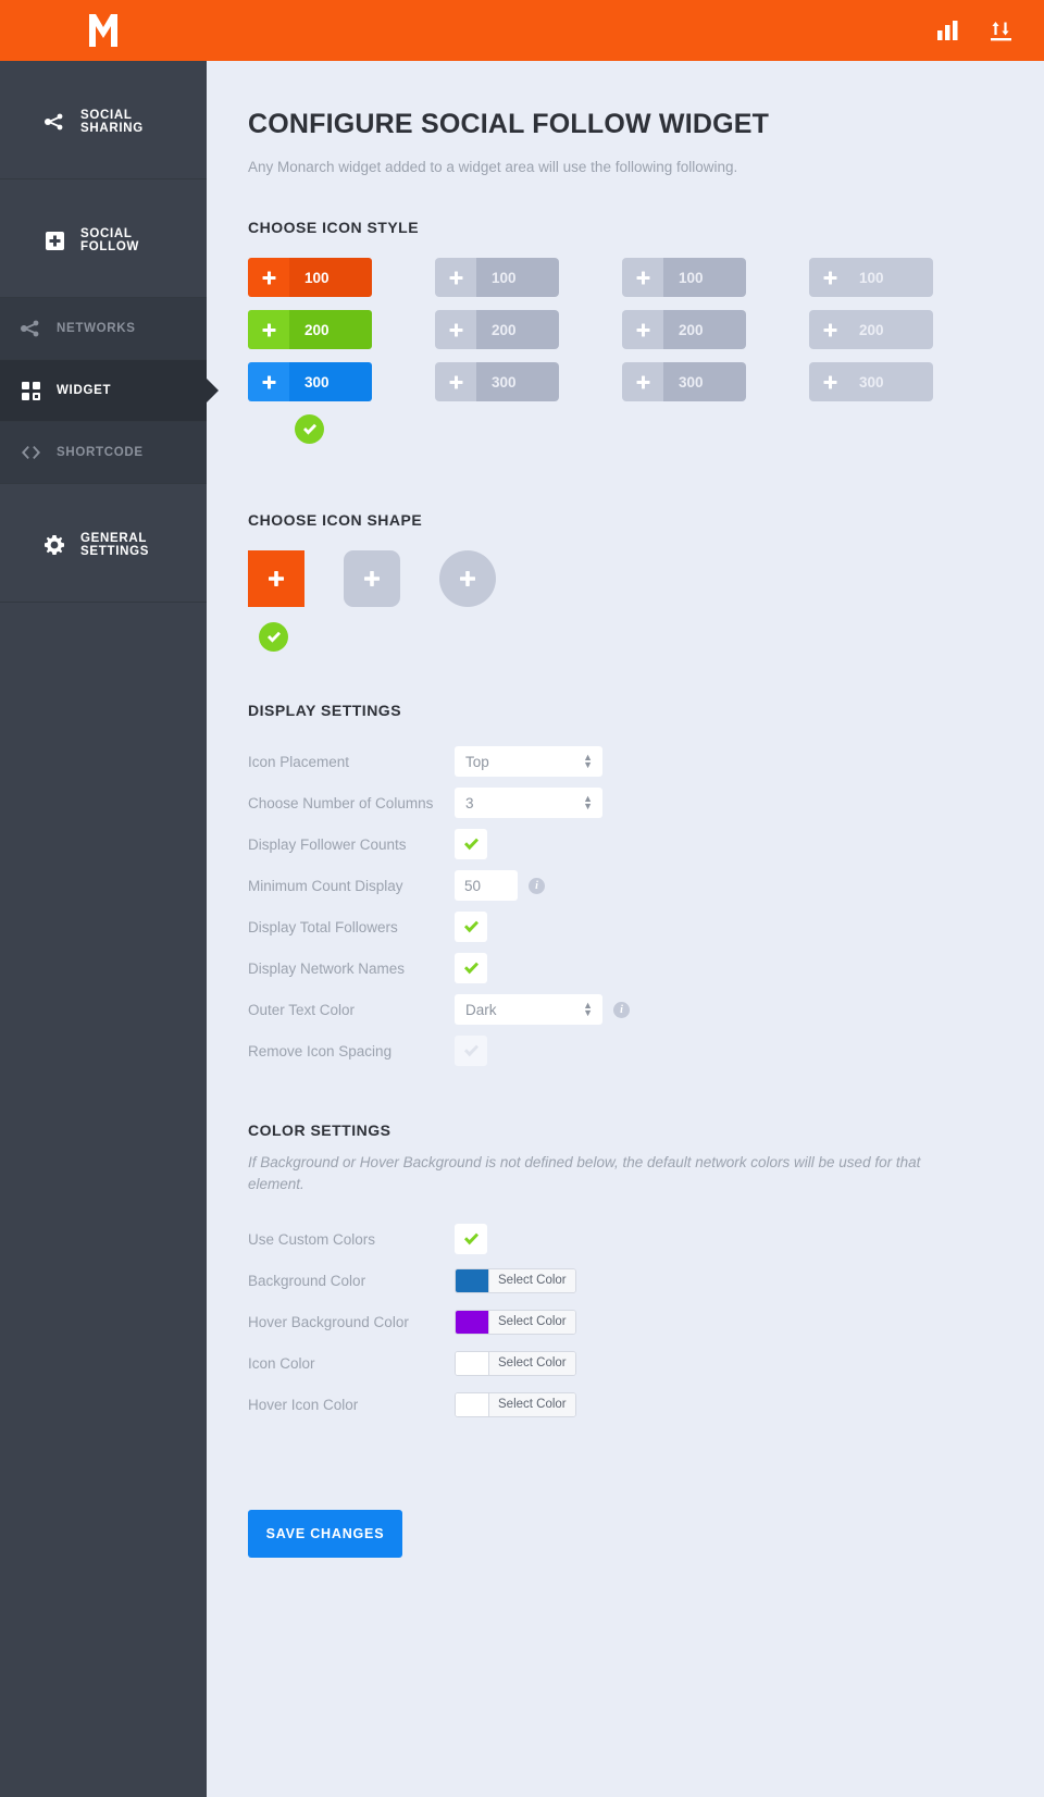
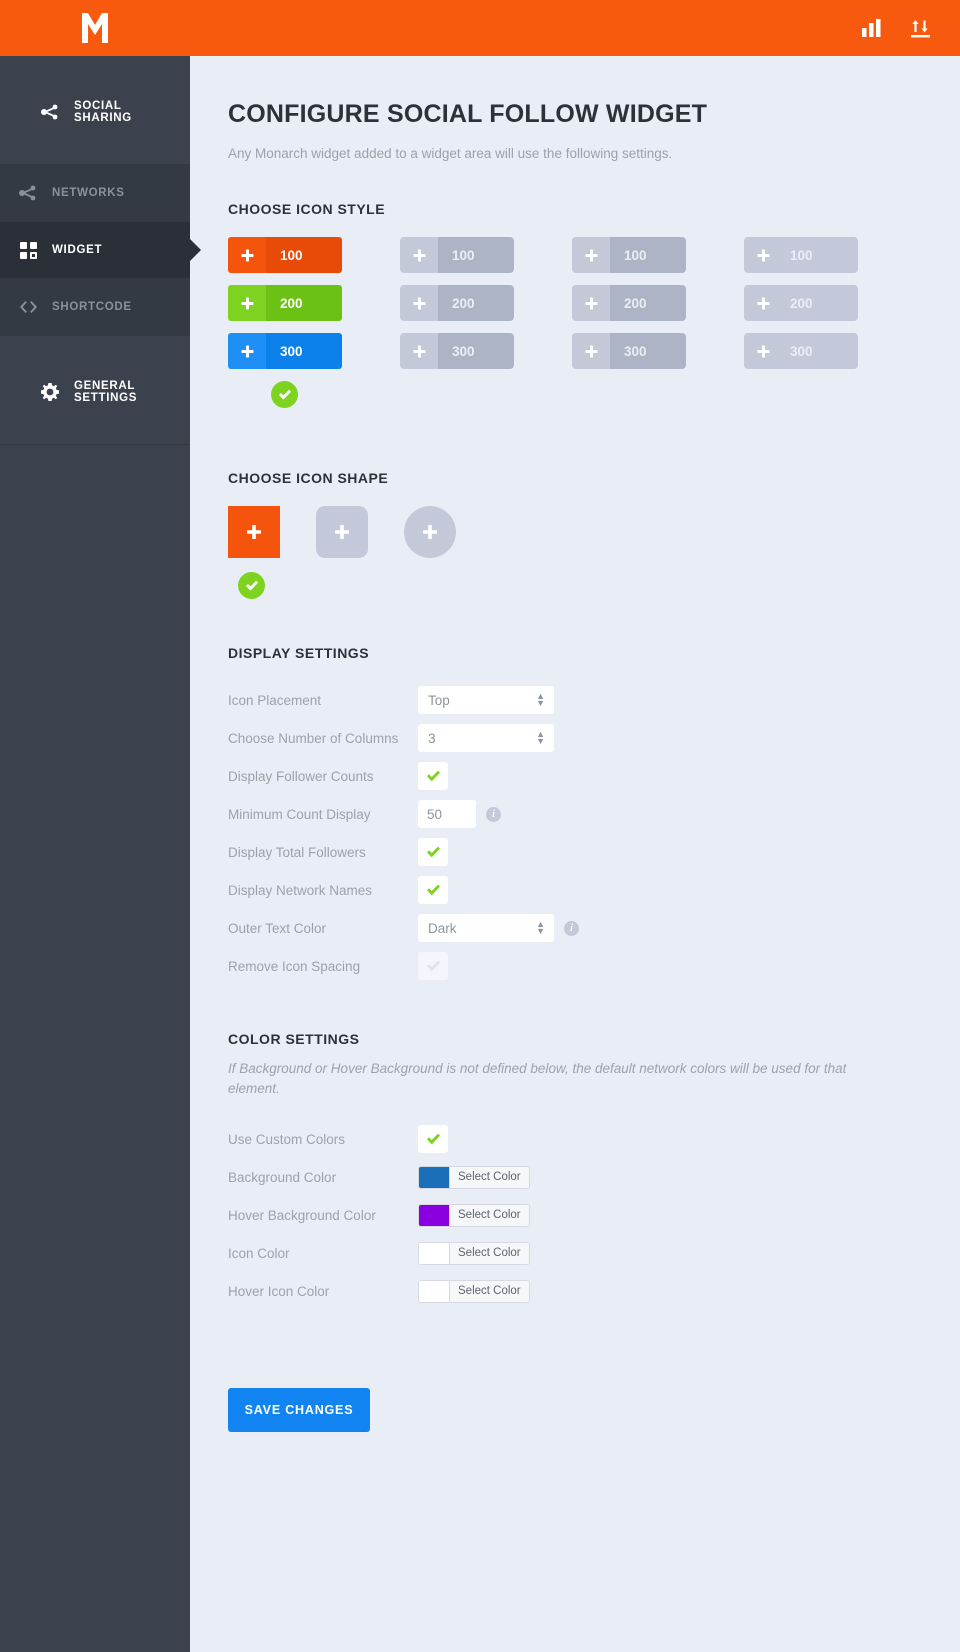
  SOCIAL SHARING
- SOCIAL FOLLOW
  NETWORKS
  WIDGET
  SHORTCODE
  GENERAL SETTINGS
  CONFIGURE SOCIAL FOLLOW WIDGET
- Any Monarch widget added to a widget area will use the following following.
+ Any Monarch widget added to a widget area will use the following settings.
  CHOOSE ICON STYLE
  100
  200
  300
  100
  200
  300
  100
  200
  300
  100
  200
  300
  CHOOSE ICON SHAPE
  DISPLAY SETTINGS
  Icon Placement
  Top
  ▲
  ▼
  Choose Number of Columns
  3
  ▲
  ▼
  Display Follower Counts
  Minimum Count Display
  50
  i
  Display Total Followers
  Display Network Names
  Outer Text Color
  Dark
  ▲
  ▼
  i
  Remove Icon Spacing
  COLOR SETTINGS
  If Background or Hover Background is not defined below, the default network colors will be used for that element.
  Use Custom Colors
  Background Color
  Select Color
  Hover Background Color
  Select Color
  Icon Color
  Select Color
  Hover Icon Color
  Select Color
  SAVE CHANGES
